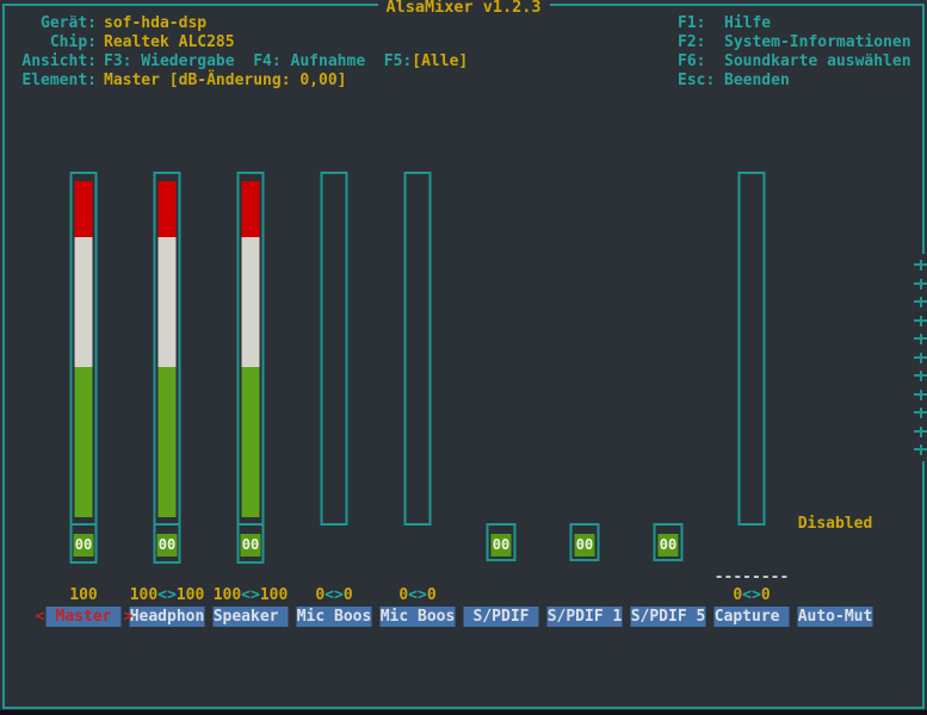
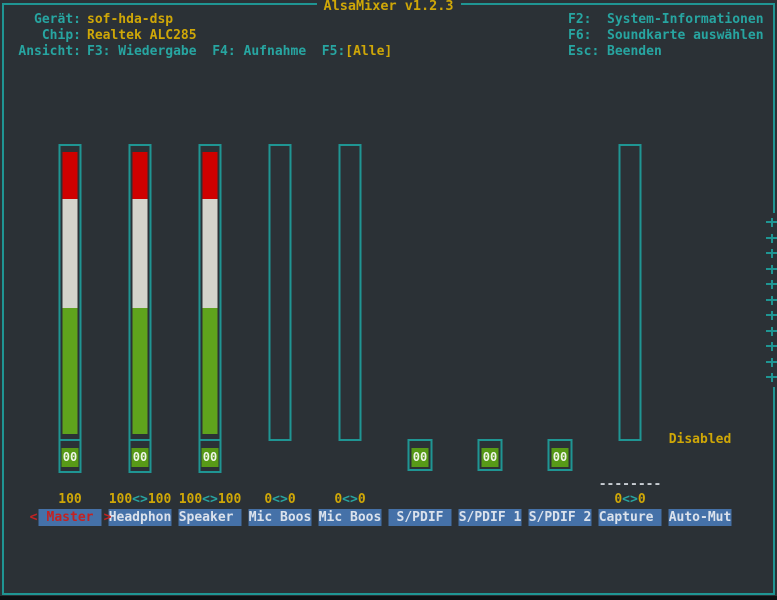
  AlsaMixer v1.2.3
  Gerät:
  sof-hda-dsp
  Chip:
  Realtek ALC285
  Ansicht:
  F3: Wiedergabe F4: Aufnahme F5:[Alle]
- Element:
- Master [dB-Änderung: 0,00]
- F1:
- Hilfe
  F2:
  System-Informationen
  F6:
  Soundkarte auswählen
  Esc:
  Beenden
  00
  100
  Master
  <
  >
  00
  100<>100
  Headphon
  00
  100<>100
  Speaker
  0<>0
  Mic Boos
  0<>0
  Mic Boos
  00
  S/PDIF
  00
  S/PDIF 1
  00
- S/PDIF 5
+ S/PDIF 2
  --------
  0<>0
  Capture
  Disabled
  Auto-Mut
